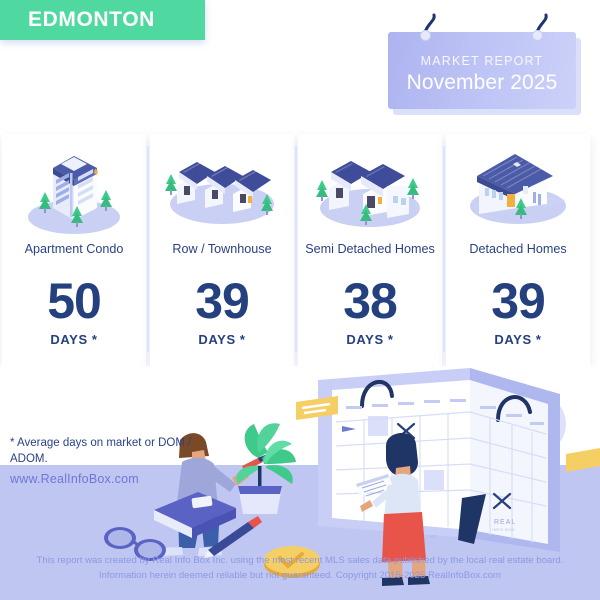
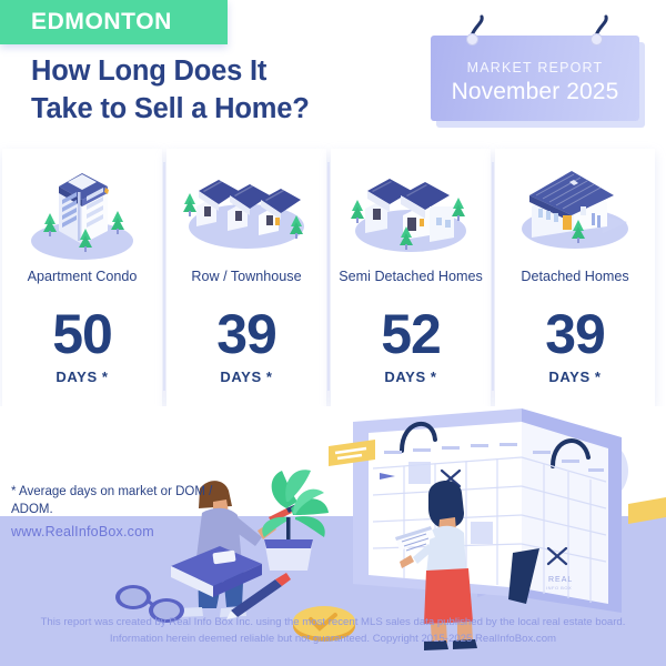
  EDMONTON
+ How Long Does It
+ Take to Sell a Home?
  MARKET REPORT
  November 2025
  Apartment Condo
  50
  DAYS *
  Row / Townhouse
  39
  DAYS *
  Semi Detached Homes
- 38
+ 52
  DAYS *
  Detached Homes
  39
  DAYS *
  * Average days on market or DOM / ADOM.
  www.RealInfoBox.com
  This report was created by Real Info Box Inc. using the most recent MLS sales data published by the local real estate board. Information herein deemed reliable but not guaranteed. Copyright 2015-2025 RealInfoBox.com
